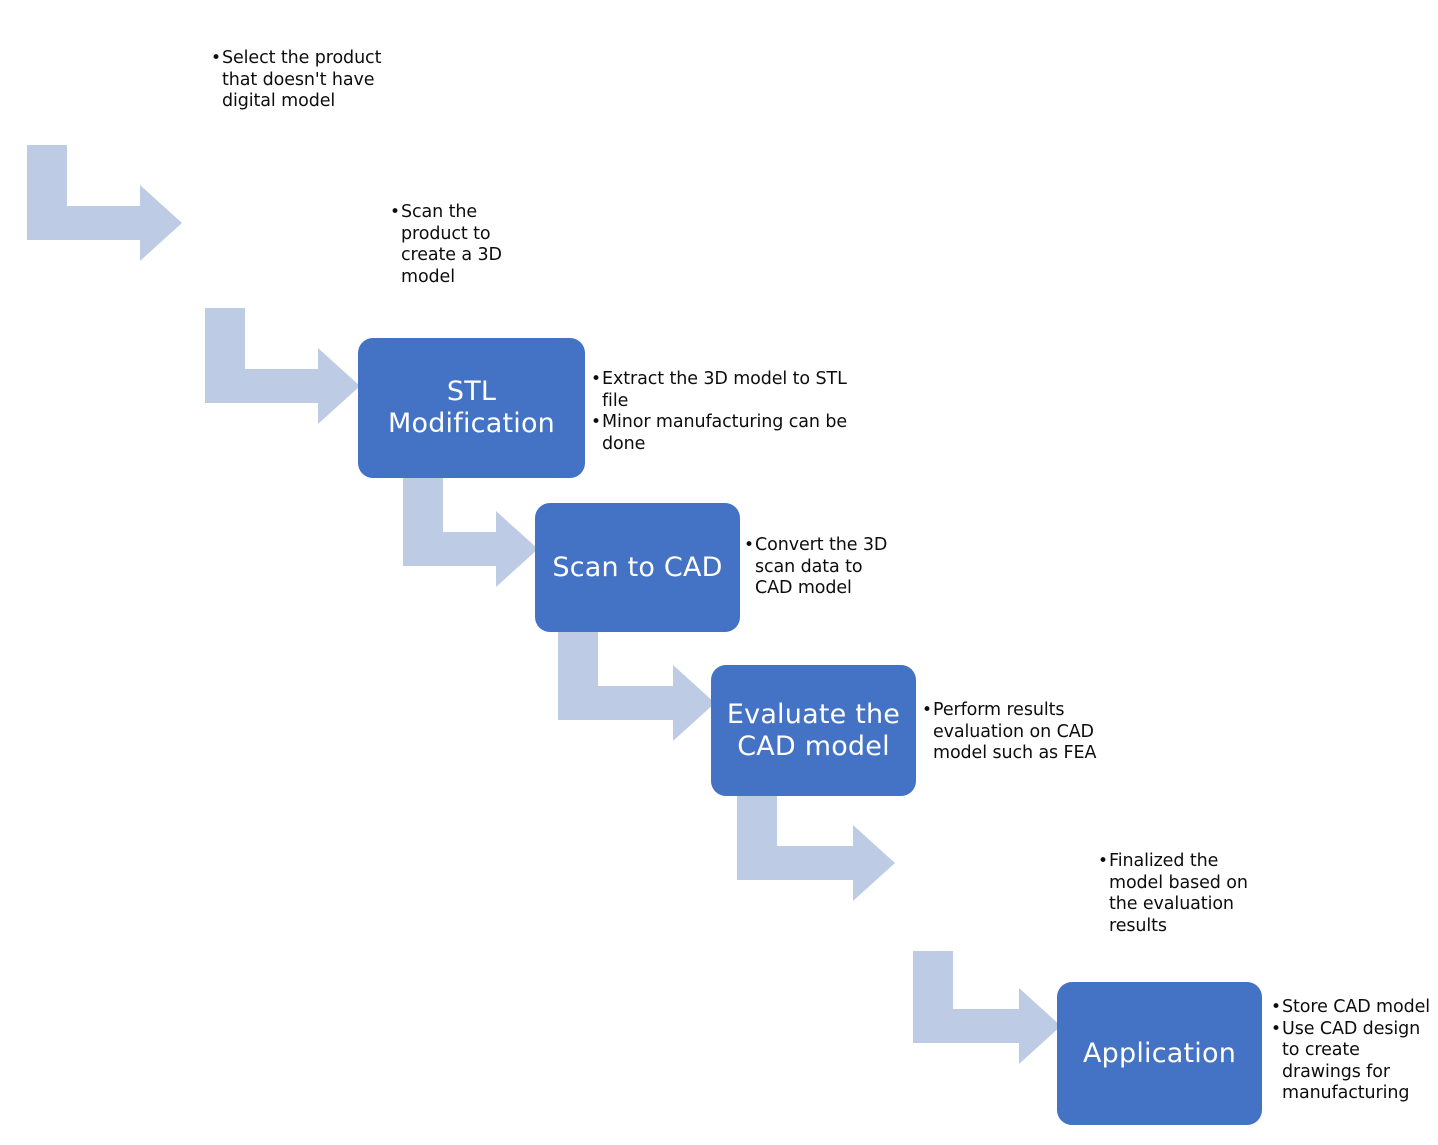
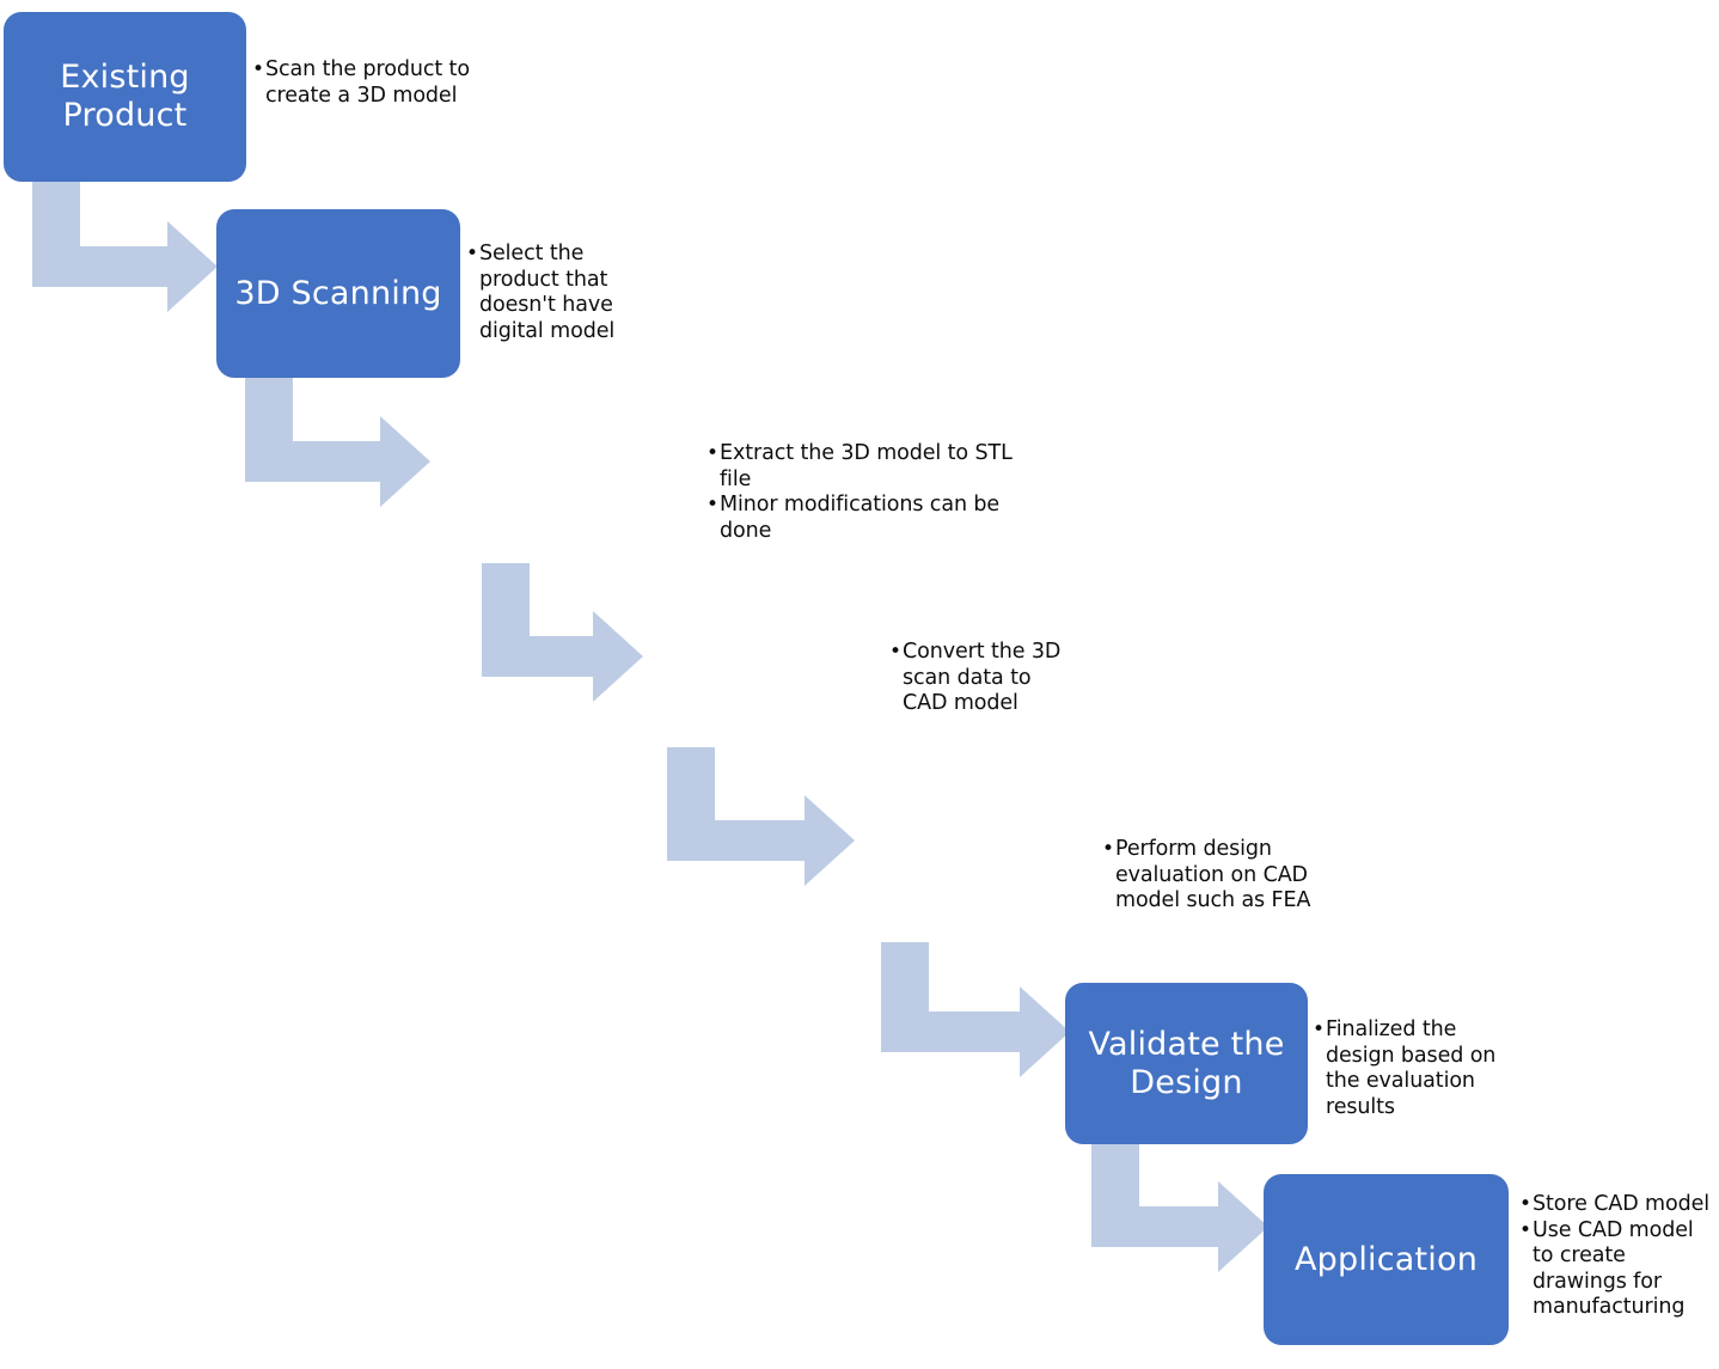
+ Existing
+ Product
  •
- Select the product that doesn't have digital model
+ Scan the product to create a 3D model
+ 3D Scanning
  •
- Scan the product to create a 3D model
+ Select the product that doesn't have digital model
- STL Modification
  •
  Extract the 3D model to STL file
  •
- Minor manufacturing can be done
+ Minor modifications can be done
- Scan to CAD
  •
  Convert the 3D scan data to CAD model
- Evaluate the
- CAD model
  •
- Perform results evaluation on CAD model such as FEA
+ Perform design evaluation on CAD model such as FEA
+ Validate the
+ Design
  •
- Finalized the model based on the evaluation results
+ Finalized the design based on the evaluation results
  Application
  •
  Store CAD model
  •
- Use CAD design to create drawings for manufacturing
+ Use CAD model to create drawings for manufacturing
